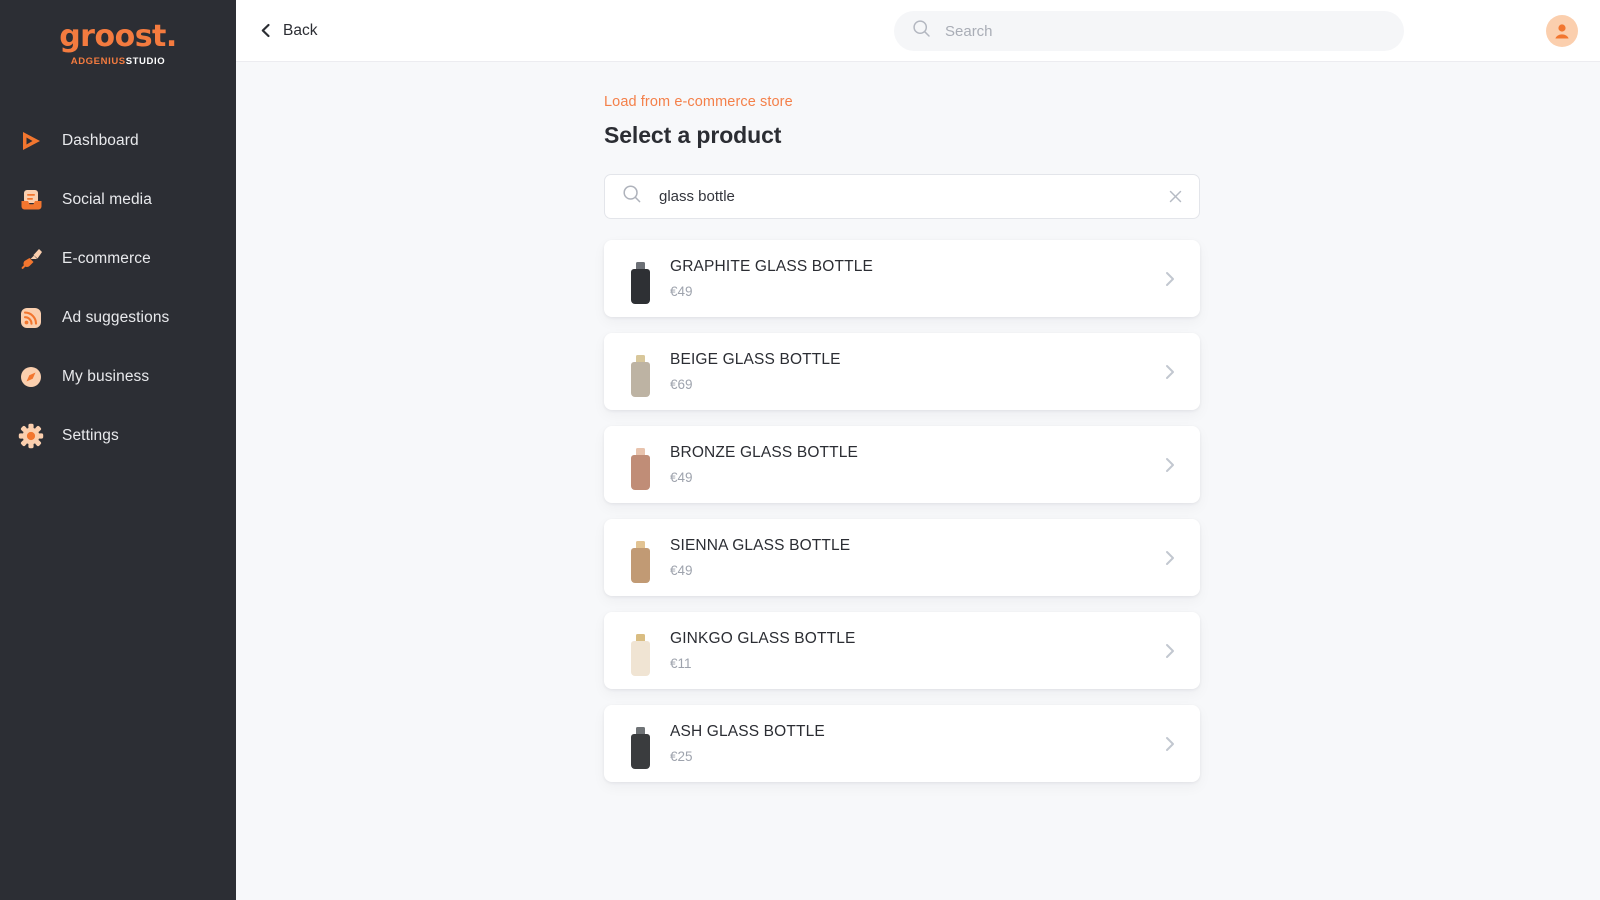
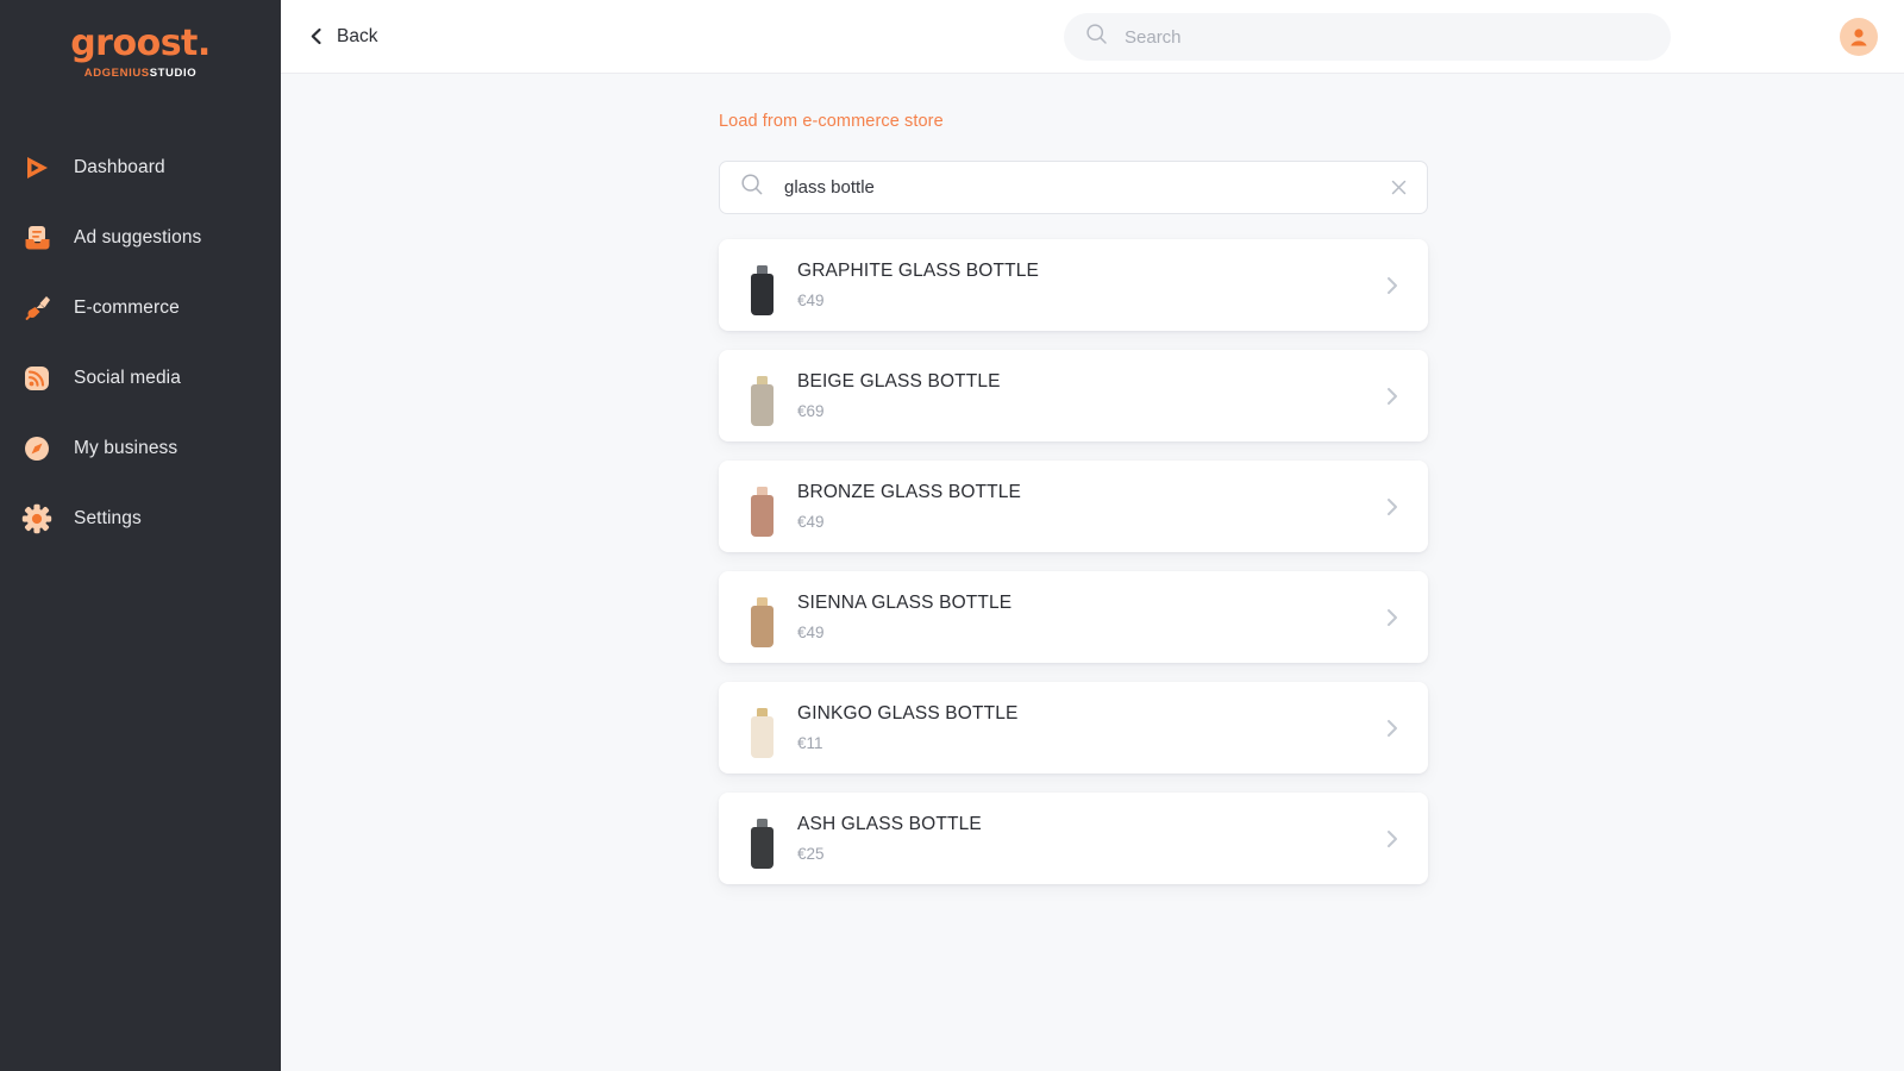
  groost.
  ADGENIUSSTUDIO
  Dashboard
- Social media
+ Ad suggestions
  E-commerce
- Ad suggestions
+ Social media
  My business
  Settings
  Back
  Search
  Load from e-commerce store
- Select a product
  glass bottle
  GRAPHITE GLASS BOTTLE
  €49
  BEIGE GLASS BOTTLE
  €69
  BRONZE GLASS BOTTLE
  €49
  SIENNA GLASS BOTTLE
  €49
  GINKGO GLASS BOTTLE
  €11
  ASH GLASS BOTTLE
  €25
